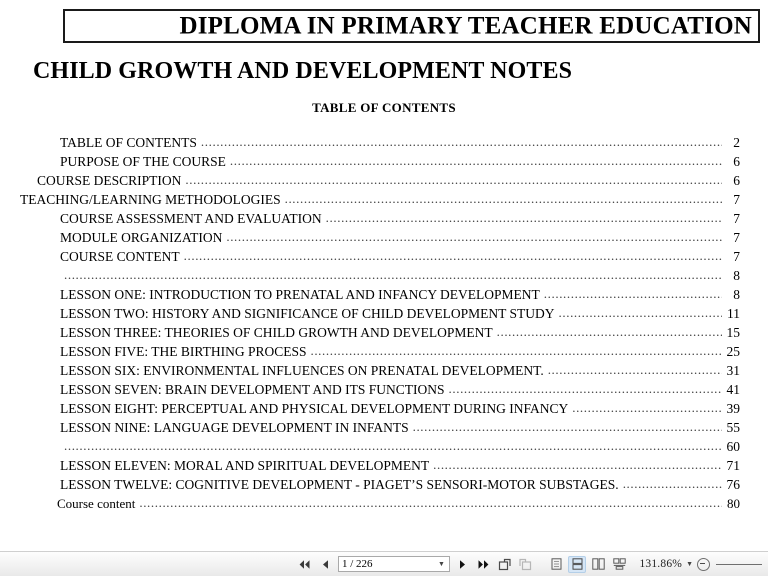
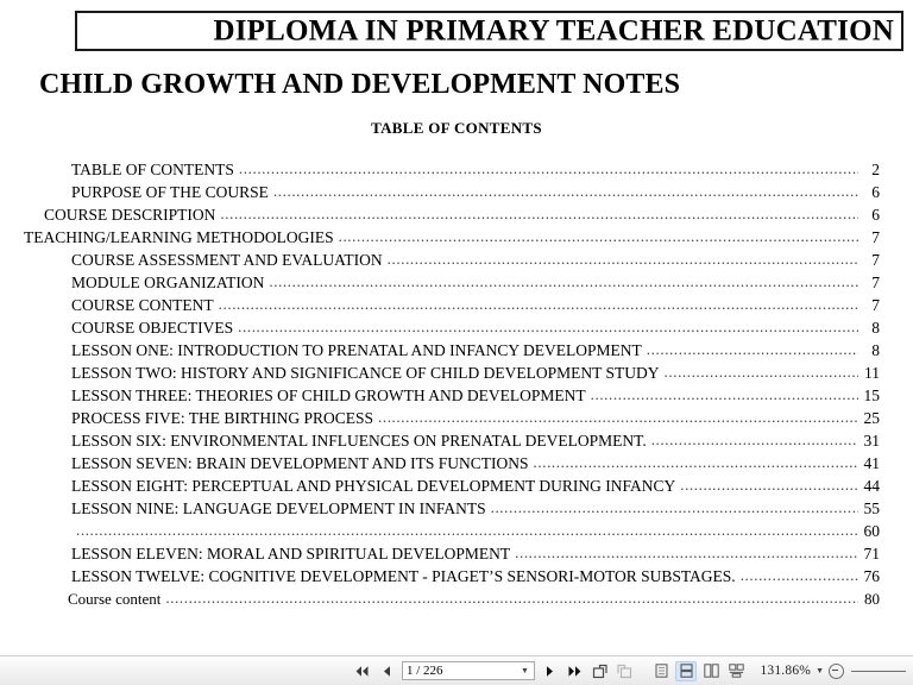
  DIPLOMA IN PRIMARY TEACHER EDUCATION
  CHILD GROWTH AND DEVELOPMENT NOTES
  TABLE OF CONTENTS
  TABLE OF CONTENTS
  2
  PURPOSE OF THE COURSE
  6
  COURSE DESCRIPTION
  6
  TEACHING/LEARNING METHODOLOGIES
  7
  COURSE ASSESSMENT AND EVALUATION
  7
  MODULE ORGANIZATION
  7
  COURSE CONTENT
  7
+ COURSE OBJECTIVES
  8
  LESSON ONE: INTRODUCTION TO PRENATAL AND INFANCY DEVELOPMENT
  8
  LESSON TWO: HISTORY AND SIGNIFICANCE OF CHILD DEVELOPMENT STUDY
  11
  LESSON THREE: THEORIES OF CHILD GROWTH AND DEVELOPMENT
  15
- LESSON FIVE: THE BIRTHING PROCESS
+ PROCESS FIVE: THE BIRTHING PROCESS
  25
  LESSON SIX: ENVIRONMENTAL INFLUENCES ON PRENATAL DEVELOPMENT.
  31
  LESSON SEVEN: BRAIN DEVELOPMENT AND ITS FUNCTIONS
  41
  LESSON EIGHT: PERCEPTUAL AND PHYSICAL DEVELOPMENT DURING INFANCY
- 39
+ 44
  LESSON NINE: LANGUAGE DEVELOPMENT IN INFANTS
  55
  60
  LESSON ELEVEN: MORAL AND SPIRITUAL DEVELOPMENT
  71
  LESSON TWELVE: COGNITIVE DEVELOPMENT - PIAGET’S SENSORI-MOTOR SUBSTAGES.
  76
  Course content
  80
  1 / 226
  ▼
  131.86%
